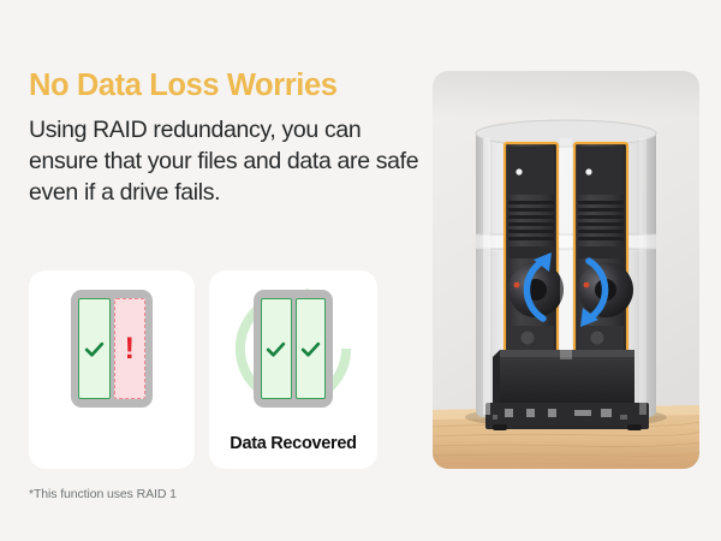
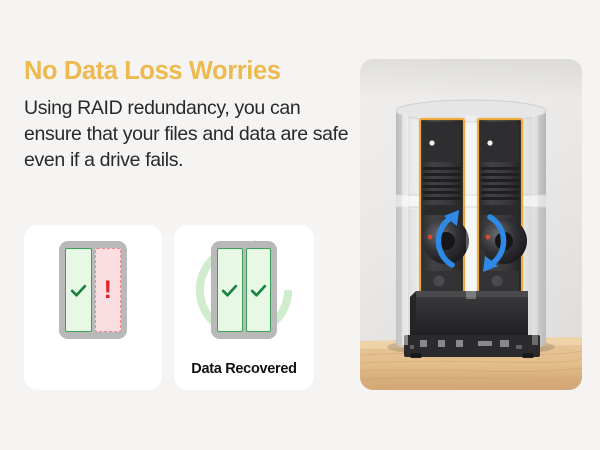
  No Data Loss Worries
  Using RAID redundancy, you can ensure that your files and data are safe even if a drive fails.
  !
  Data Recovered
- *This function uses RAID 1
